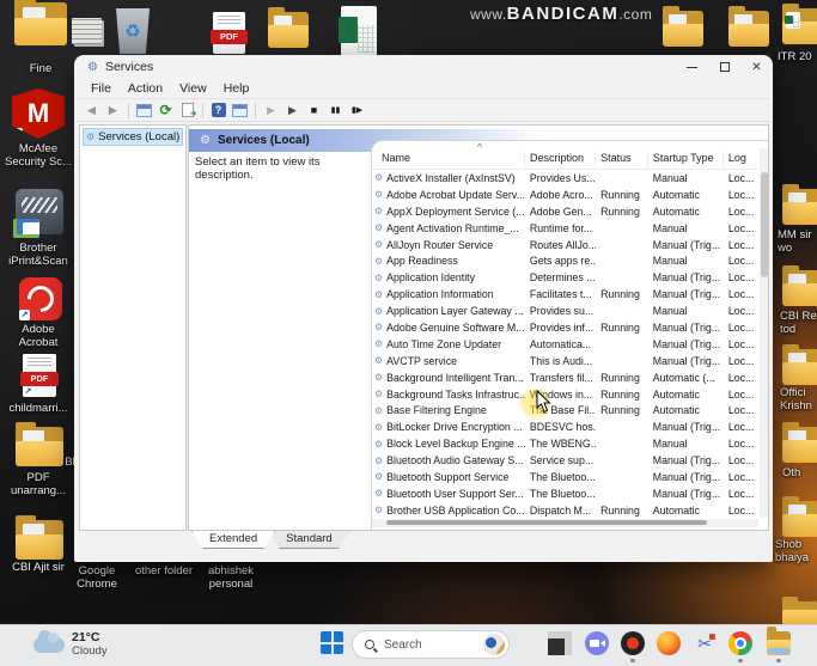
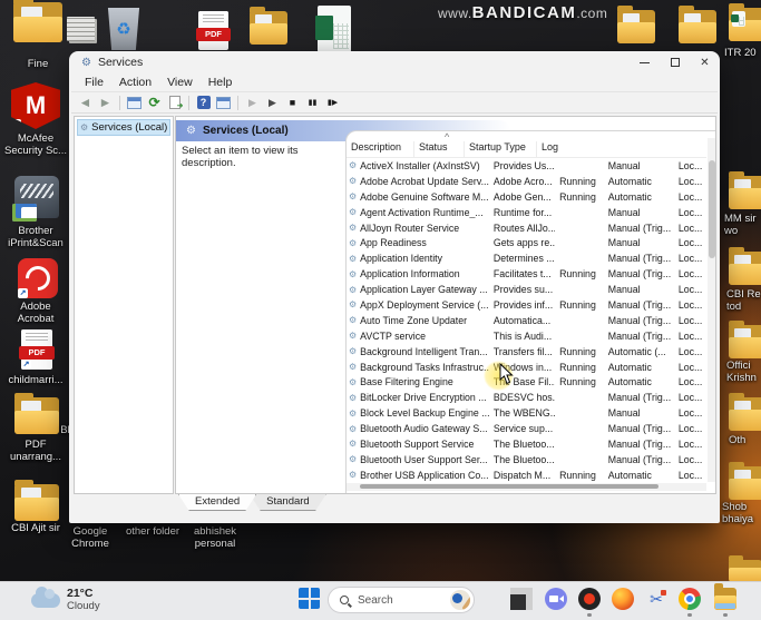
  www.BANDICAM.com
  Fine
  ♻
  PDF
  M
  McAfee
  Security Sc...
  Brother
  iPrint&Scan
  Adobe
  Acrobat
  PDF
  childmarri...
  PDF
  unarrang...
  CBI Ajit sir
  Google
  Chrome
  other folder
  abhishek
  personal
  ITR 20
  MM sir
  wo
  CBI Re
  tod
  Offici
  Krishn
  Oth
  Shob
  bhaiya
  ⚙
  Services
  ✕
  File
  Action
  View
  Help
  ◄
  ►
  ⟳
  ?
  ▶
  ▶
  ■
  ⚙
  Services (Local)
  ⚙
  Services (Local)
  Select an item to view its description.
  ^
- Name
  Description
  Status
  Startup Type
  Log
  ⚙
  ActiveX Installer (AxInstSV)
  Provides Us...
  Manual
  Loc...
  ⚙
  Adobe Acrobat Update Serv...
  Adobe Acro...
  Running
  Automatic
  Loc...
  ⚙
- AppX Deployment Service (...
+ Adobe Genuine Software M...
  Adobe Gen...
  Running
  Automatic
  Loc...
  ⚙
  Agent Activation Runtime_...
  Runtime for...
  Manual
  Loc...
  ⚙
  AllJoyn Router Service
  Routes AllJo...
  Manual (Trig...
  Loc...
  ⚙
  App Readiness
  Gets apps re..
  Manual
  Loc...
  ⚙
  Application Identity
  Determines ...
  Manual (Trig...
  Loc...
  ⚙
  Application Information
  Facilitates t...
  Running
  Manual (Trig...
  Loc...
  ⚙
  Application Layer Gateway ...
  Provides su...
  Manual
  Loc...
  ⚙
- Adobe Genuine Software M...
+ AppX Deployment Service (...
  Provides inf...
  Running
  Manual (Trig...
  Loc...
  ⚙
  Auto Time Zone Updater
  Automatica...
  Manual (Trig...
  Loc...
  ⚙
  AVCTP service
  This is Audi...
  Manual (Trig...
  Loc...
  ⚙
  Background Intelligent Tran...
  Transfers fil...
  Running
  Automatic (...
  Loc...
  ⚙
  Background Tasks Infrastruc
  dows in...
  Running
  Automatic
  Loc...
  ⚙
  Base Filtering Engine
  Running
  Automatic
  Loc...
  ⚙
  BitLocker Drive Encryption ...
  BDESVC hos.
  Manual (Trig...
  Loc...
  ⚙
  Block Level Backup Engine ...
  The WBENG..
  Manual
  Loc...
  ⚙
  Bluetooth Audio Gateway S...
  Service sup...
  Manual (Trig...
  Loc...
  ⚙
  Bluetooth Support Service
  The Bluetoo...
  Manual (Trig...
  Loc...
  ⚙
  Bluetooth User Support Ser...
  The Bluetoo...
  Manual (Trig...
  Loc...
  ⚙
  Brother USB Application Co...
  Dispatch M...
  Running
  Automatic
  Loc...
  Extended
  Standard
  21°C
  Cloudy
  Search
  ✂
